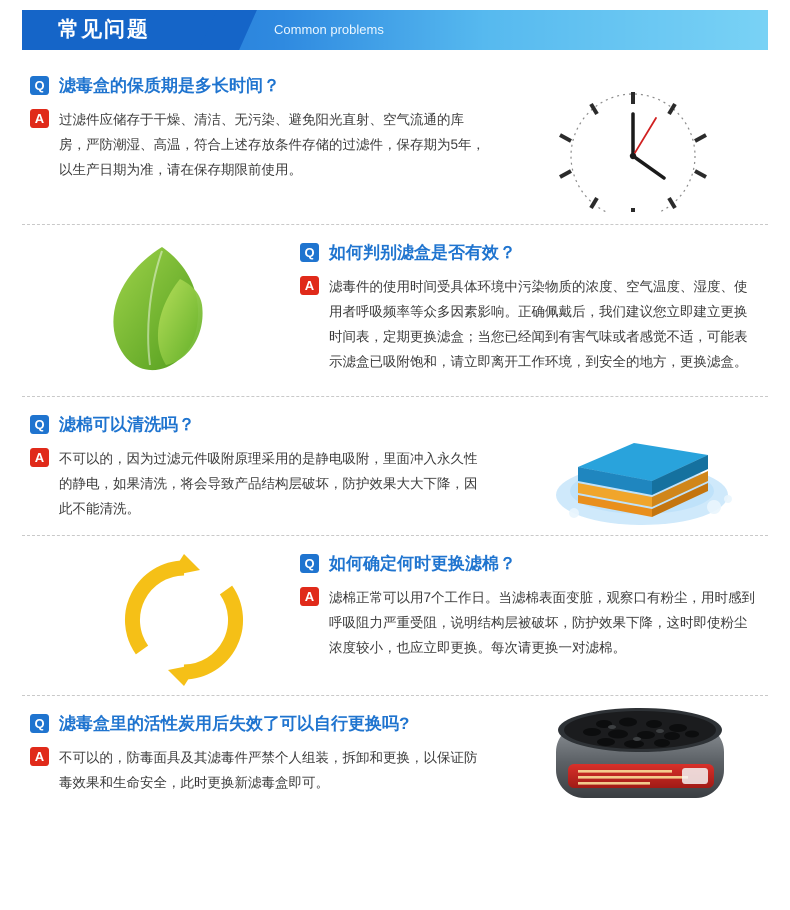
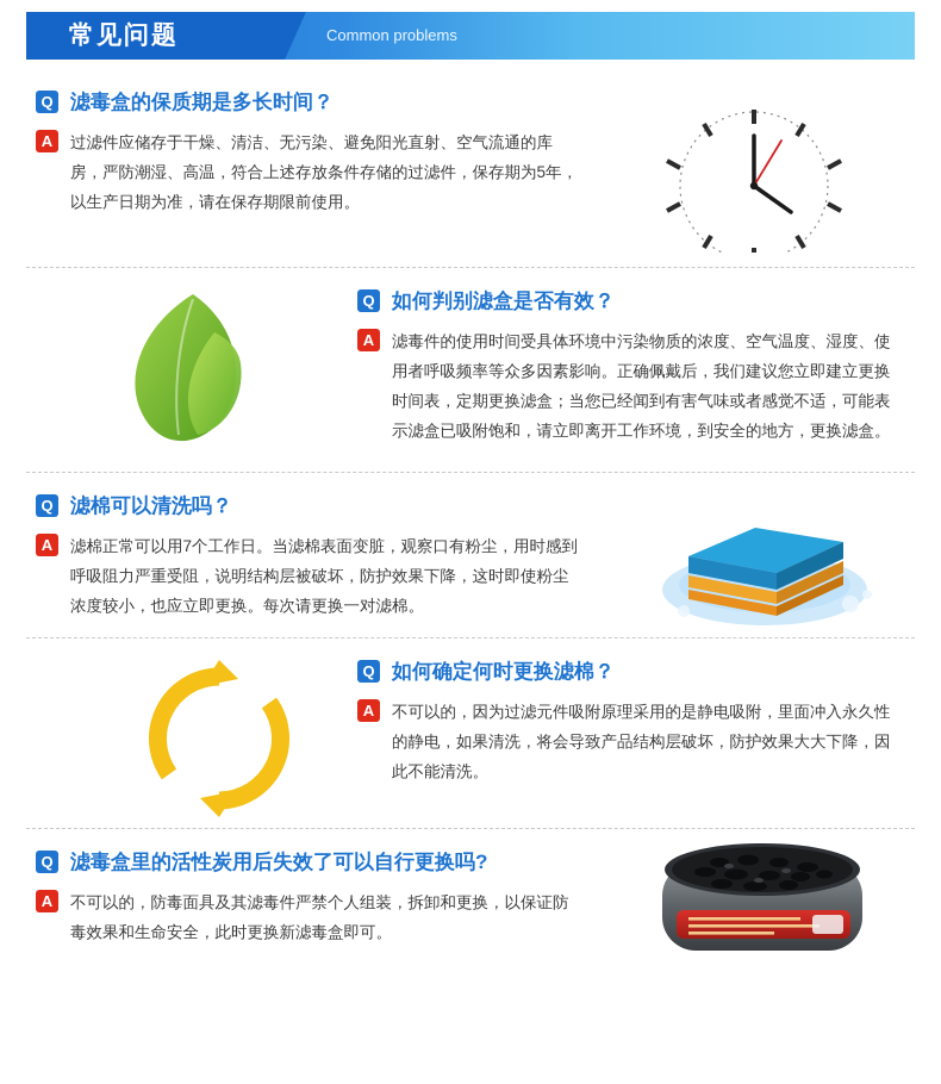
  常见问题
  Common problems
  Q
  滤毒盒的保质期是多长时间？
  A
  过滤件应储存于干燥、清洁、无污染、避免阳光直射、空气流通的库房，严防潮湿、高温，符合上述存放条件存储的过滤件，保存期为5年，以生产日期为准，请在保存期限前使用。
  Q
  如何判别滤盒是否有效？
  A
  滤毒件的使用时间受具体环境中污染物质的浓度、空气温度、湿度、使用者呼吸频率等众多因素影响。正确佩戴后，我们建议您立即建立更换时间表，定期更换滤盒；当您已经闻到有害气味或者感觉不适，可能表示滤盒已吸附饱和，请立即离开工作环境，到安全的地方，更换滤盒。
  Q
  滤棉可以清洗吗？
  A
- 不可以的，因为过滤元件吸附原理采用的是静电吸附，里面冲入永久性的静电，如果清洗，将会导致产品结构层破坏，防护效果大大下降，因此不能清洗。
+ 滤棉正常可以用7个工作日。当滤棉表面变脏，观察口有粉尘，用时感到呼吸阻力严重受阻，说明结构层被破坏，防护效果下降，这时即使粉尘浓度较小，也应立即更换。每次请更换一对滤棉。
  Q
  如何确定何时更换滤棉？
  A
- 滤棉正常可以用7个工作日。当滤棉表面变脏，观察口有粉尘，用时感到呼吸阻力严重受阻，说明结构层被破坏，防护效果下降，这时即使粉尘浓度较小，也应立即更换。每次请更换一对滤棉。
+ 不可以的，因为过滤元件吸附原理采用的是静电吸附，里面冲入永久性的静电，如果清洗，将会导致产品结构层破坏，防护效果大大下降，因此不能清洗。
  Q
  滤毒盒里的活性炭用后失效了可以自行更换吗?
  A
  不可以的，防毒面具及其滤毒件严禁个人组装，拆卸和更换，以保证防毒效果和生命安全，此时更换新滤毒盒即可。
